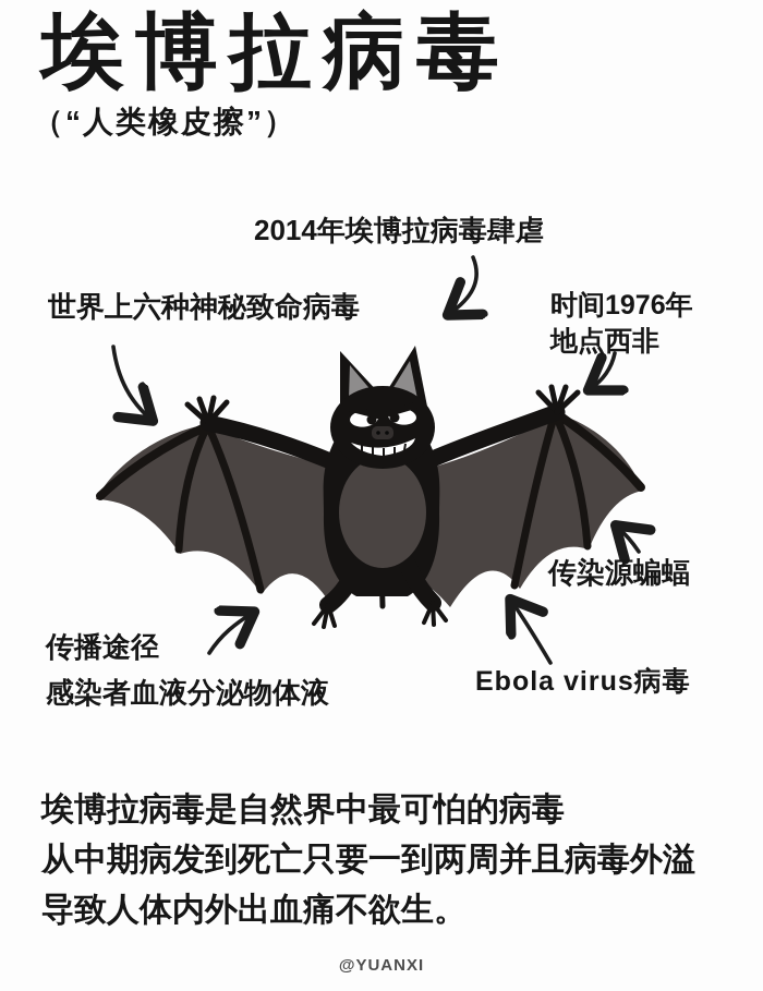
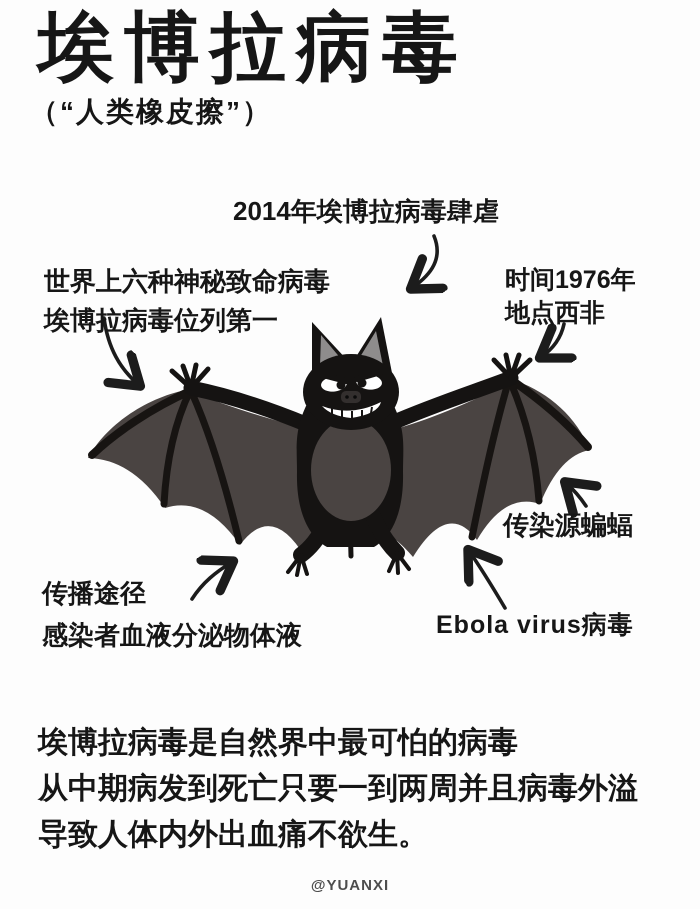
  埃博拉病毒
  （“人类橡皮擦”）
  2014年埃博拉病毒肆虐
  世界上六种神秘致命病毒
+ 埃博拉病毒位列第一
  时间1976年
  地点西非
  传播途径
  感染者血液分泌物体液
  传染源蝙蝠
  Ebola virus病毒
  埃博拉病毒是自然界中最可怕的病毒
  从中期病发到死亡只要一到两周并且病毒外溢
  导致人体内外出血痛不欲生。
  @YUANXI
